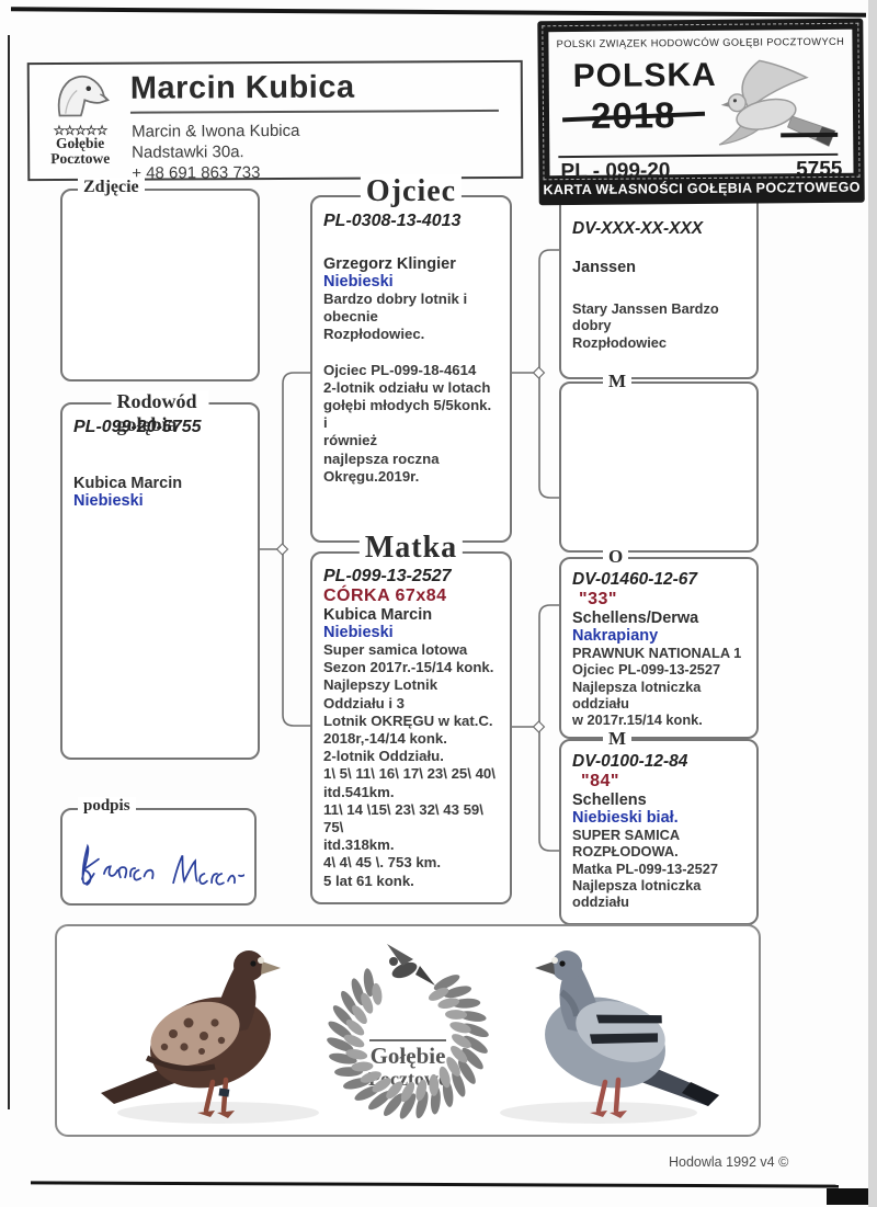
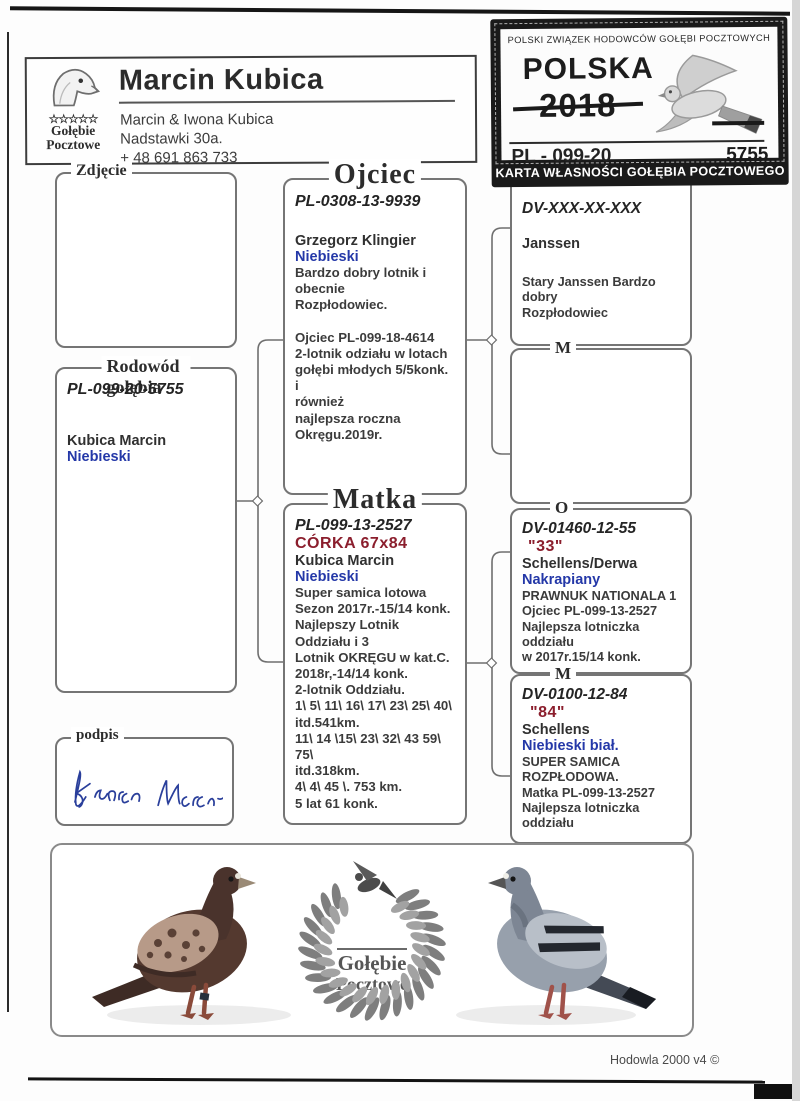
  ☆☆☆☆☆
  Gołębie
  Pocztowe
  Marcin Kubica
  Marcin & Iwona Kubica
  Nadstawki 30a.
  + 48 691 863 733
  POLSKI ZWIĄZEK HODOWCÓW GOŁĘBI POCZTOWYCH
  POLSKA
  2018
  PL - 099-20
  5755
  KARTA WŁASNOŚCI GOŁĘBIA POCZTOWEGO
  Zdjęcie
  Rodowód gołębia
  PL-099-20-5755
  Kubica Marcin
  Niebieski
  podpis
  Ojciec
- PL-0308-13-4013
+ PL-0308-13-9939
  Grzegorz Klingier
  Niebieski
  Bardzo dobry lotnik i
  obecnie
  Rozpłodowiec.
  Ojciec PL-099-18-4614
  2-lotnik odziału w lotach
  gołębi młodych 5/5konk. i
  również
  najlepsza roczna
  Okręgu.2019r.
  Matka
  PL-099-13-2527
  CÓRKA 67x84
  Kubica Marcin
  Niebieski
  Super samica lotowa
  Sezon 2017r.-15/14 konk.
  Najlepszy Lotnik Oddziału i 3
  Lotnik OKRĘGU w kat.C.
  2018r,-14/14 konk.
  2-lotnik Oddziału.
  1\ 5\ 11\ 16\ 17\ 23\ 25\ 40\
  itd.541km.
  11\ 14 \15\ 23\ 32\ 43 59\ 75\
  itd.318km.
  4\ 4\ 45 \. 753 km.
  5 lat 61 konk.
  DV-XXX-XX-XXX
  Janssen
  Stary Janssen Bardzo dobry
  Rozpłodowiec
  M
  O
- DV-01460-12-67
+ DV-01460-12-55
  "33"
  Schellens/Derwa
  Nakrapiany
  PRAWNUK NATIONALA 1
  Ojciec PL-099-13-2527
  Najlepsza lotniczka oddziału
  w 2017r.15/14 konk.
  M
  DV-0100-12-84
  "84"
  Schellens
  Niebieski biał.
  SUPER SAMICA
  ROZPŁODOWA.
  Matka PL-099-13-2527
  Najlepsza lotniczka oddziału
  Gołębie
- Hodowla 1992 v4 ©
+ Hodowla 2000 v4 ©
